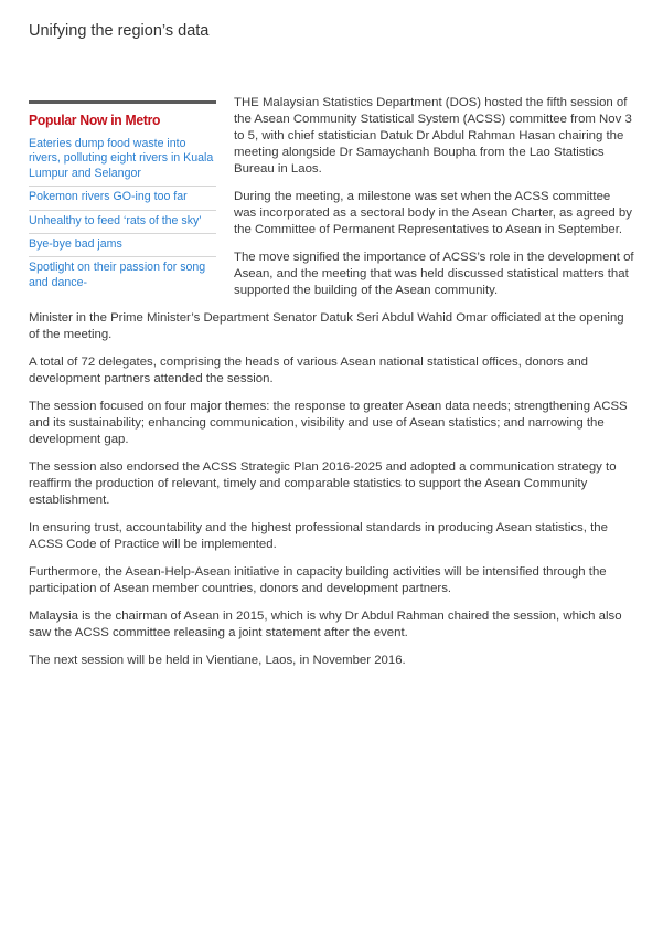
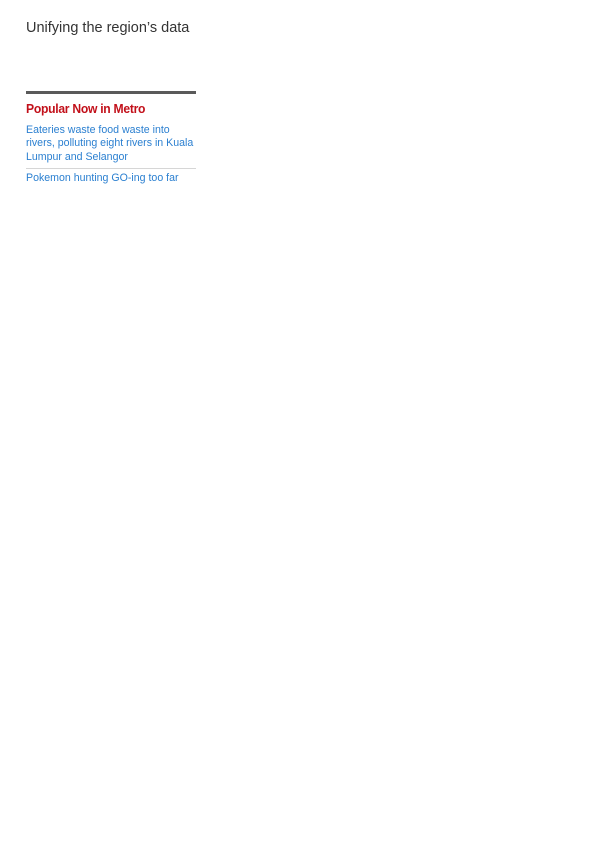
  Unifying the region’s data
  Popular Now in Metro
- Eateries dump food waste into rivers, polluting eight rivers in Kuala Lumpur and Selangor
+ Eateries waste food waste into rivers, polluting eight rivers in Kuala Lumpur and Selangor
- Pokemon rivers GO-ing too far
+ Pokemon hunting GO-ing too far
- Unhealthy to feed ‘rats of the sky’
- Bye-bye bad jams
- Spotlight on their passion for song and dance-
- THE Malaysian Statistics Department (DOS) hosted the fifth session of the Asean Community Statistical System (ACSS) committee from Nov 3 to 5, with chief statistician Datuk Dr Abdul Rahman Hasan chairing the meeting alongside Dr Samaychanh Boupha from the Lao Statistics Bureau in Laos.
- During the meeting, a milestone was set when the ACSS committee was incorporated as a sectoral body in the Asean Charter, as agreed by the Committee of Permanent Representatives to Asean in September.
- The move signified the importance of ACSS’s role in the development of Asean, and the meeting that was held discussed statistical matters that supported the building of the Asean community.
- Minister in the Prime Minister’s Department Senator Datuk Seri Abdul Wahid Omar officiated at the opening of the meeting.
- A total of 72 delegates, comprising the heads of various Asean national statistical offices, donors and development partners attended the session.
- The session focused on four major themes: the response to greater Asean data needs; strengthening ACSS and its sustainability; enhancing communication, visibility and use of Asean statistics; and narrowing the development gap.
- The session also endorsed the ACSS Strategic Plan 2016-2025 and adopted a communication strategy to reaffirm the production of relevant, timely and comparable statistics to support the Asean Community establishment.
- In ensuring trust, accountability and the highest professional standards in producing Asean statistics, the ACSS Code of Practice will be implemented.
- Furthermore, the Asean-Help-Asean initiative in capacity building activities will be intensified through the participation of Asean member countries, donors and development partners.
- Malaysia is the chairman of Asean in 2015, which is why Dr Abdul Rahman chaired the session, which also saw the ACSS committee releasing a joint statement after the event.
- The next session will be held in Vientiane, Laos, in November 2016.
